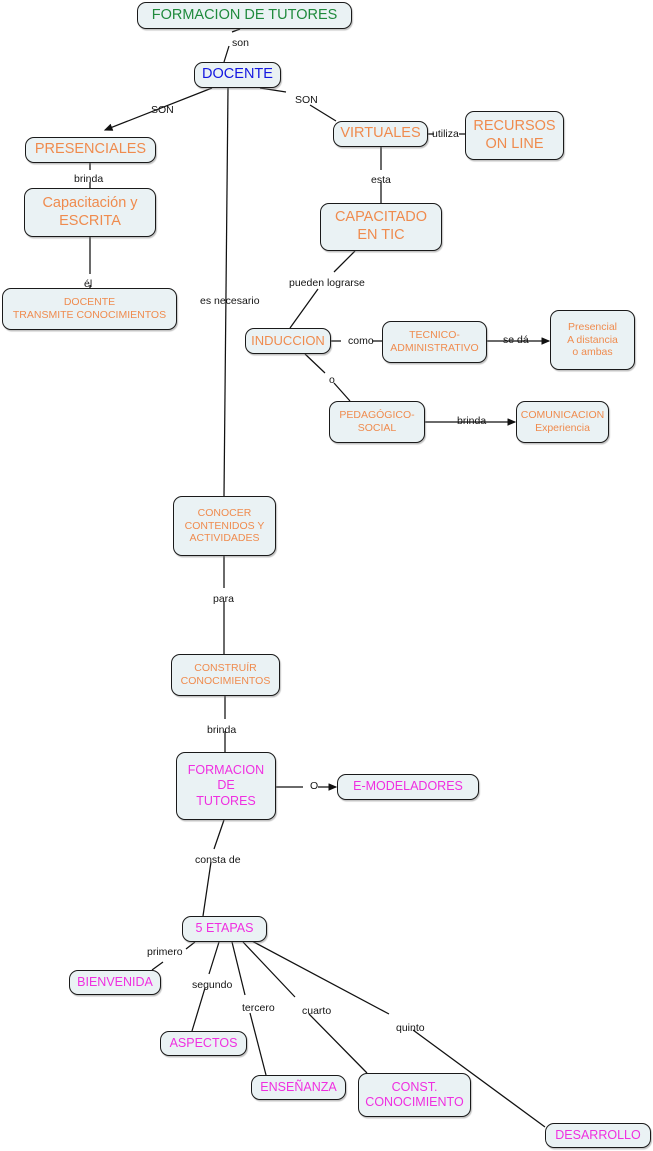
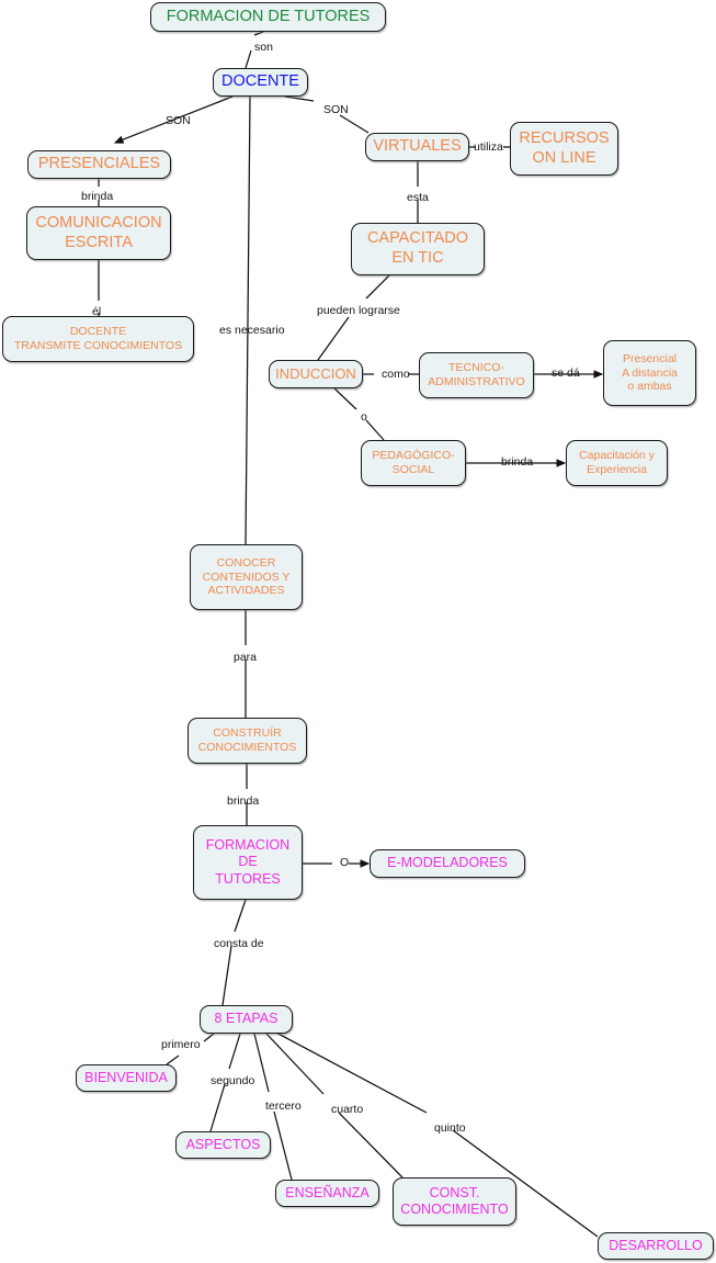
  FORMACION DE TUTORES
  DOCENTE
  PRESENCIALES
  VIRTUALES
  RECURSOS
  ON LINE
- Capacitación y
+ COMUNICACION
  ESCRITA
  CAPACITADO
  EN TIC
  DOCENTE
  TRANSMITE CONOCIMIENTOS
  INDUCCION
  TECNICO-
  ADMINISTRATIVO
  Presencial
  A distancia
  o ambas
  PEDAGÓGICO-
  SOCIAL
- COMUNICACION
+ Capacitación y
  Experiencia
  CONOCER
  CONTENIDOS Y
  ACTIVIDADES
  CONSTRUÍR
  CONOCIMIENTOS
  FORMACION
  DE
  TUTORES
  E-MODELADORES
- 5 ETAPAS
+ 8 ETAPAS
  BIENVENIDA
  ASPECTOS
  ENSEÑANZA
  CONST.
  CONOCIMIENTO
  DESARROLLO
  son
  SON
  SON
  utiliza
  brinda
  esta
  él
  pueden lograrse
  es necesario
  como
  se dá
  o
  brinda
  para
  brinda
  O
  consta de
  primero
  segundo
  tercero
  cuarto
  quinto
